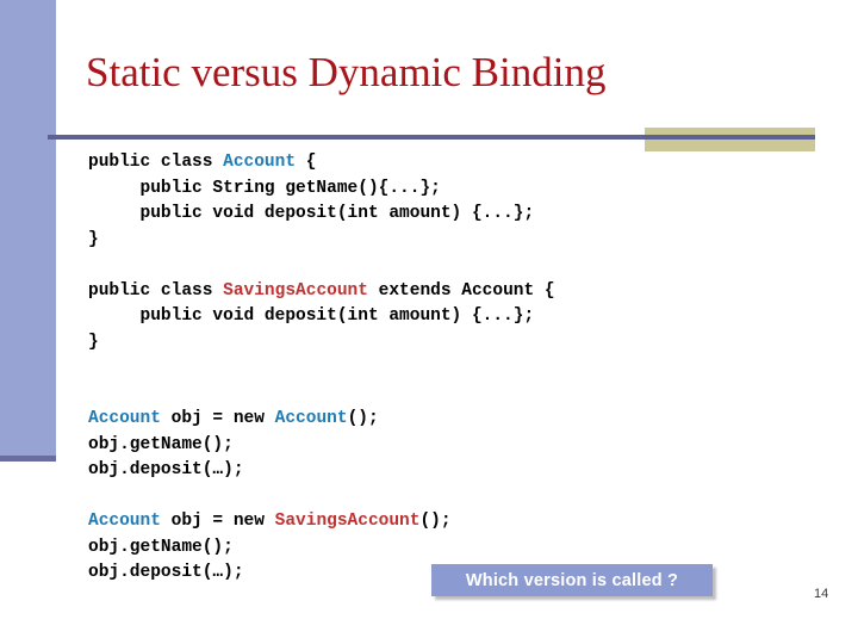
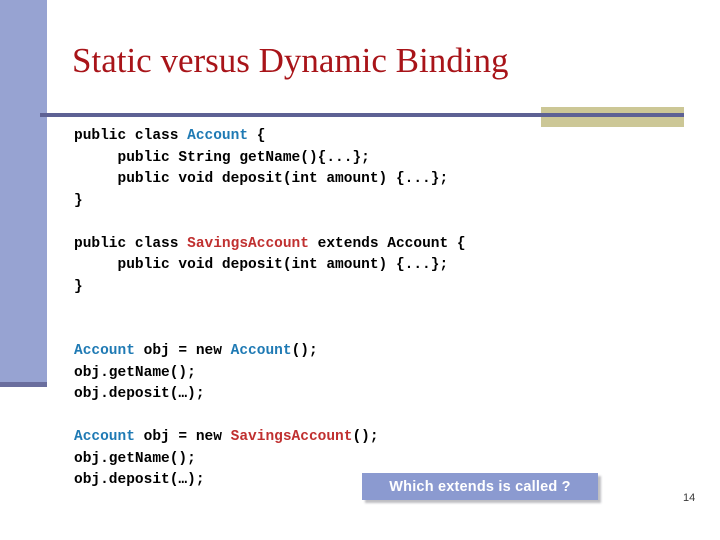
  Static versus Dynamic Binding
  public class Account {
  public String getName(){...};
  public void deposit(int amount) {...};
  }
  public class SavingsAccount extends Account {
  public void deposit(int amount) {...};
  }
  Account obj = new Account();
  obj.getName();
  obj.deposit(…);
  Account obj = new SavingsAccount();
  obj.getName();
  obj.deposit(…);
- Which version is called ?
+ Which extends is called ?
  14
